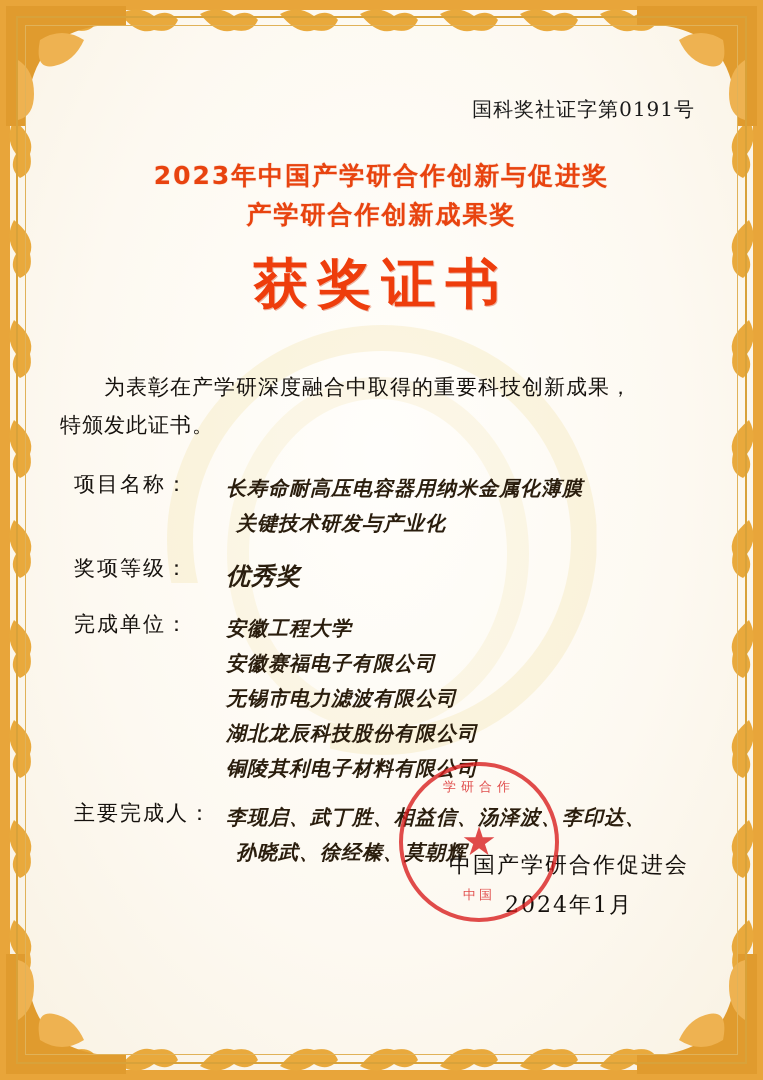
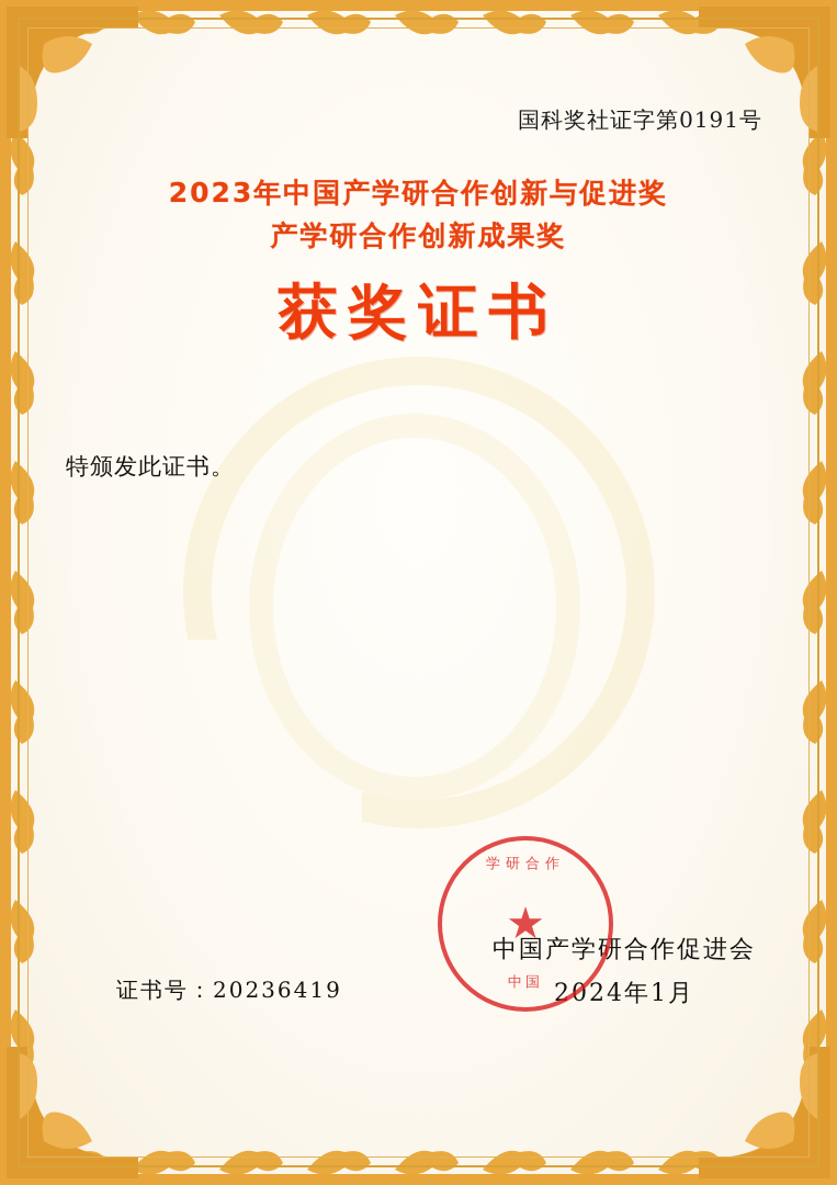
  国科奖社证字第0191号
  2023年中国产学研合作创新与促进奖
  产学研合作创新成果奖
  获奖证书
- 为表彰在产学研深度融合中取得的重要科技创新成果，
  特颁发此证书。
- 项目名称：
- 长寿命耐高压电容器用纳米金属化薄膜
- 关键技术研发与产业化
- 奖项等级：
- 优秀奖
- 完成单位：
- 安徽工程大学
- 安徽赛福电子有限公司
- 无锡市电力滤波有限公司
- 湖北龙辰科技股份有限公司
- 铜陵其利电子材料有限公司
- 主要完成人：
- 李现启、武丁胜、相益信、汤泽波、李印达、
- 孙晓武、徐经榛、莫朝辉
  中国产学研合作促进会
  2024年1月
  学研合作
  ★
  中国
+ 证书号：20236419
